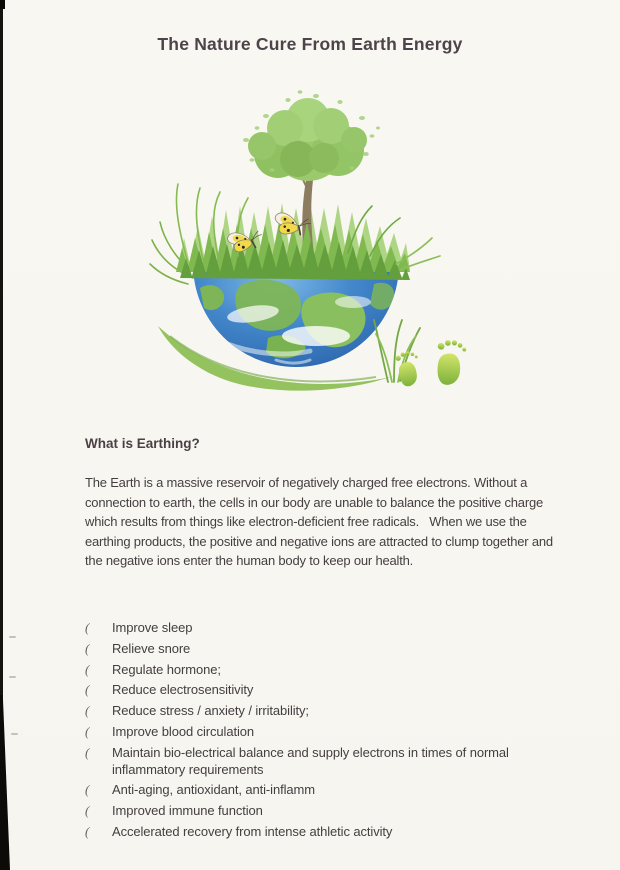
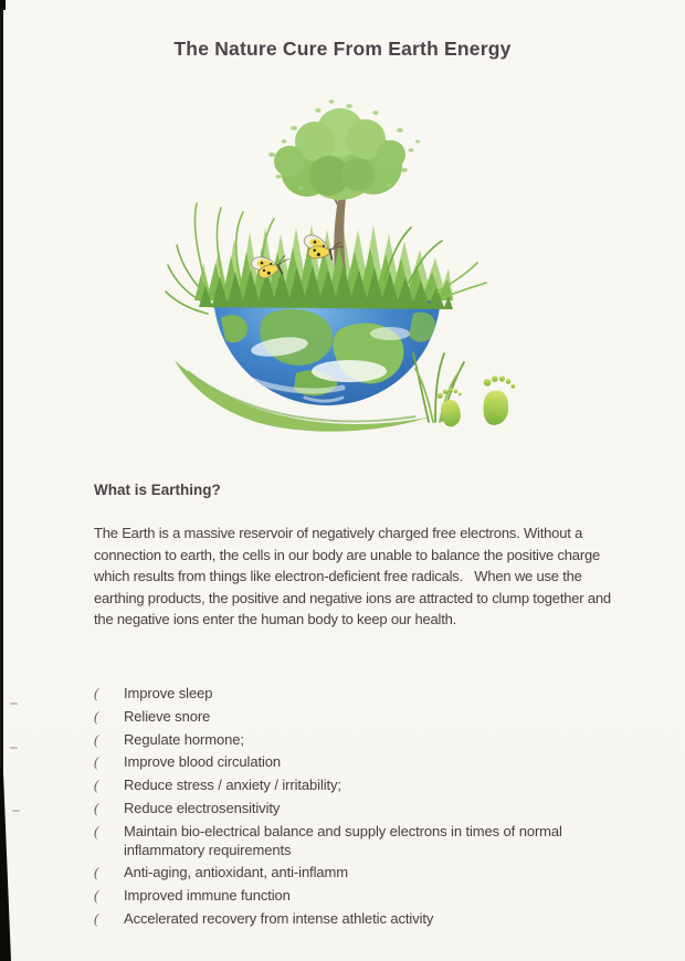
  The Nature Cure From Earth Energy
  What is Earthing?
  The Earth is a massive reservoir of negatively charged free electrons. Without a
  connection to earth, the cells in our body are unable to balance the positive charge
  which results from things like electron-deficient free radicals. When we use the
  earthing products, the positive and negative ions are attracted to clump together and
  the negative ions enter the human body to keep our health.
  (
  Improve sleep
  (
  Relieve snore
  (
  Regulate hormone;
  (
- Reduce electrosensitivity
+ Improve blood circulation
  (
  Reduce stress / anxiety / irritability;
  (
- Improve blood circulation
+ Reduce electrosensitivity
  (
  Maintain bio-electrical balance and supply electrons in times of normal
  inflammatory requirements
  (
  Anti-aging, antioxidant, anti-inflamm
  (
  Improved immune function
  (
  Accelerated recovery from intense athletic activity
